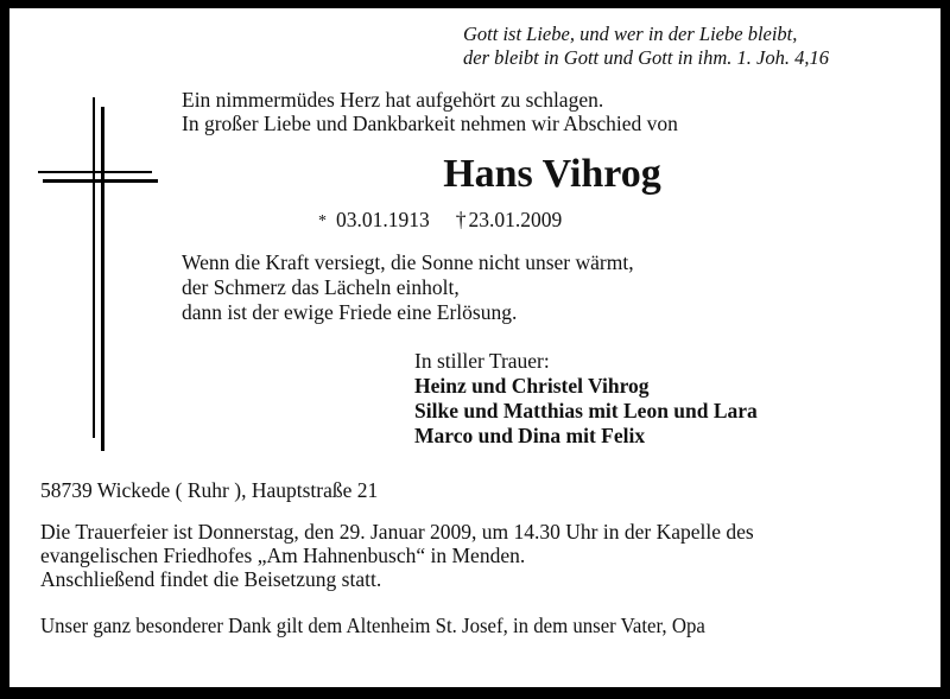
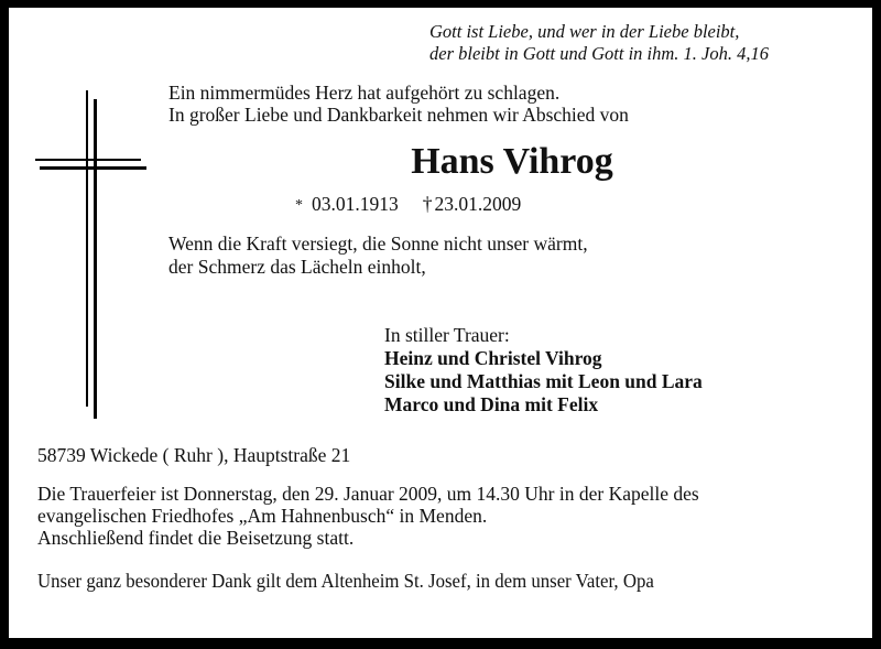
  Gott ist Liebe, und wer in der Liebe bleibt,
  der bleibt in Gott und Gott in ihm. 1. Joh. 4,16
  Ein nimmermüdes Herz hat aufgehört zu schlagen.
  In großer Liebe und Dankbarkeit nehmen wir Abschied von
  Hans Vihrog
  * 03.01.1913 †23.01.2009
  Wenn die Kraft versiegt, die Sonne nicht unser wärmt,
  der Schmerz das Lächeln einholt,
- dann ist der ewige Friede eine Erlösung.
  In stiller Trauer:
  Heinz und Christel Vihrog
  Silke und Matthias mit Leon und Lara
  Marco und Dina mit Felix
  58739 Wickede ( Ruhr ), Hauptstraße 21
  Die Trauerfeier ist Donnerstag, den 29. Januar 2009, um 14.30 Uhr in der Kapelle des
  evangelischen Friedhofes „Am Hahnenbusch“ in Menden.
  Anschließend findet die Beisetzung statt.
  Unser ganz besonderer Dank gilt dem Altenheim St. Josef, in dem unser Vater, Opa
